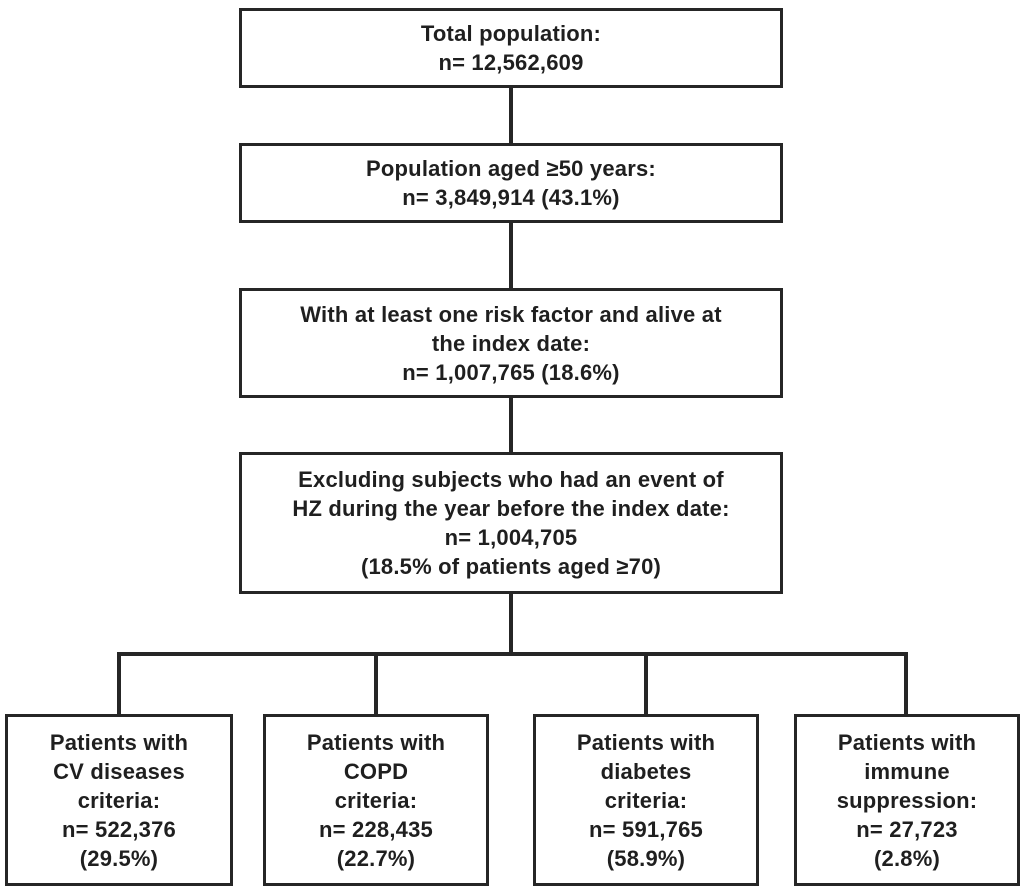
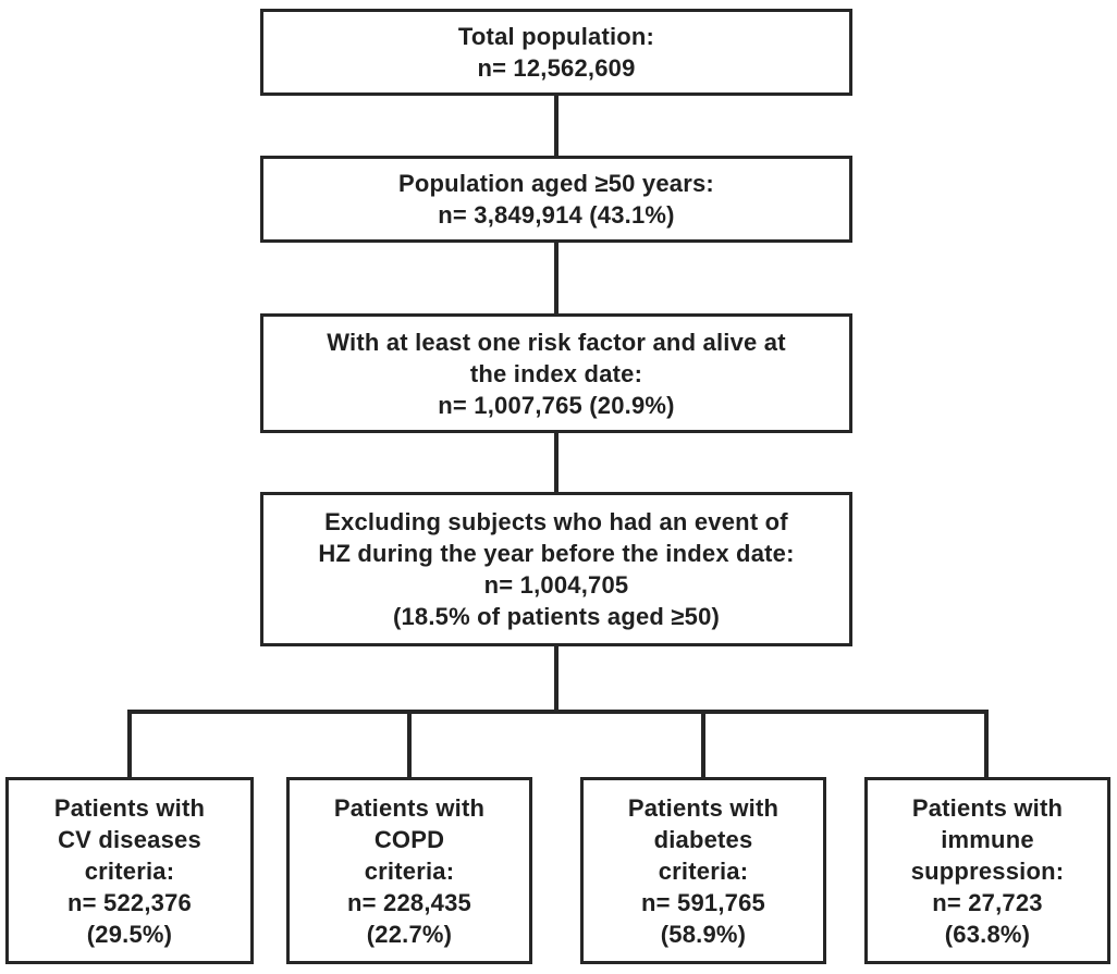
  Total population:
  n= 12,562,609
  Population aged ≥50 years:
  n= 3,849,914 (43.1%)
  With at least one risk factor and alive at
  the index date:
- n= 1,007,765 (18.6%)
+ n= 1,007,765 (20.9%)
  Excluding subjects who had an event of
  HZ during the year before the index date:
  n= 1,004,705
- (18.5% of patients aged ≥70)
+ (18.5% of patients aged ≥50)
  Patients with
  CV diseases
  criteria:
  n= 522,376
  (29.5%)
  Patients with
  COPD
  criteria:
  n= 228,435
  (22.7%)
  Patients with
  diabetes
  criteria:
  n= 591,765
  (58.9%)
  Patients with
  immune
  suppression:
  n= 27,723
- (2.8%)
+ (63.8%)
